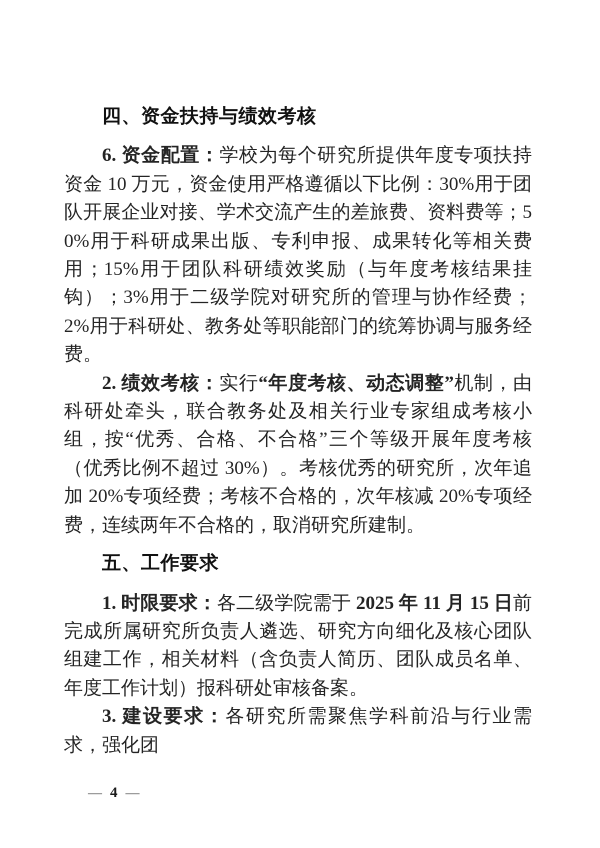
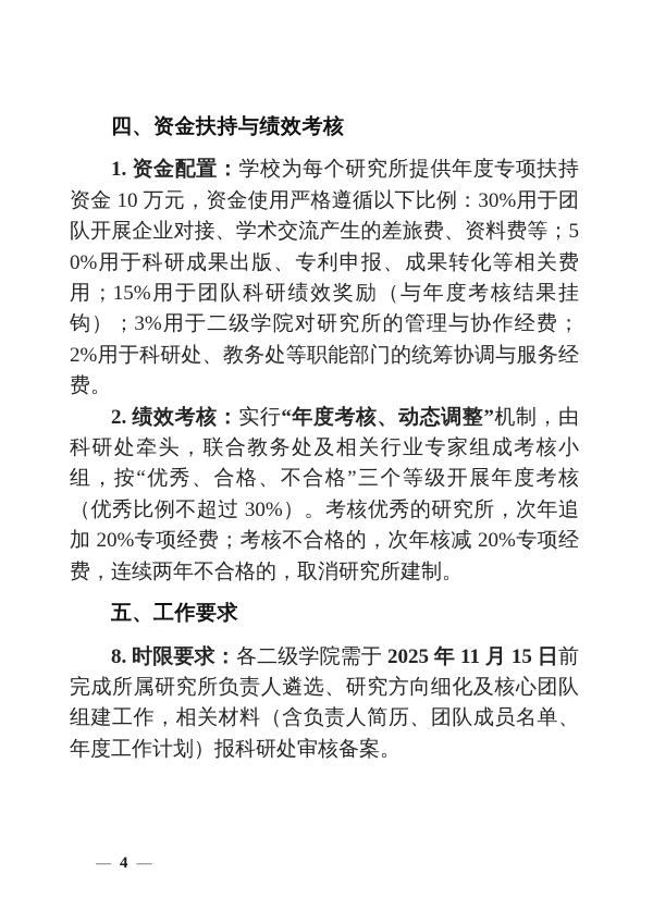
  四、资金扶持与绩效考核
- 6. 资金配置：学校为每个研究所提供年度专项扶持资金 10 万元，资金使用严格遵循以下比例：30%用于团队开展企业对接、学术交流产生的差旅费、资料费等；50%用于科研成果出版、专利申报、成果转化等相关费用；15%用于团队科研绩效奖励（与年度考核结果挂钩）；3%用于二级学院对研究所的管理与协作经费；2%用于科研处、教务处等职能部门的统筹协调与服务经费。
+ 1. 资金配置：学校为每个研究所提供年度专项扶持资金 10 万元，资金使用严格遵循以下比例：30%用于团队开展企业对接、学术交流产生的差旅费、资料费等；50%用于科研成果出版、专利申报、成果转化等相关费用；15%用于团队科研绩效奖励（与年度考核结果挂钩）；3%用于二级学院对研究所的管理与协作经费；2%用于科研处、教务处等职能部门的统筹协调与服务经费。
  2. 绩效考核：实行“年度考核、动态调整”机制，由科研处牵头，联合教务处及相关行业专家组成考核小组，按“优秀、合格、不合格”三个等级开展年度考核（优秀比例不超过 30%）。考核优秀的研究所，次年追加 20%专项经费；考核不合格的，次年核减 20%专项经费，连续两年不合格的，取消研究所建制。
  五、工作要求
- 1. 时限要求：各二级学院需于 2025 年 11 月 15 日前完成所属研究所负责人遴选、研究方向细化及核心团队组建工作，相关材料（含负责人简历、团队成员名单、年度工作计划）报科研处审核备案。
+ 8. 时限要求：各二级学院需于 2025 年 11 月 15 日前完成所属研究所负责人遴选、研究方向细化及核心团队组建工作，相关材料（含负责人简历、团队成员名单、年度工作计划）报科研处审核备案。
- 3. 建设要求：各研究所需聚焦学科前沿与行业需求，强化团
  — 4 —
